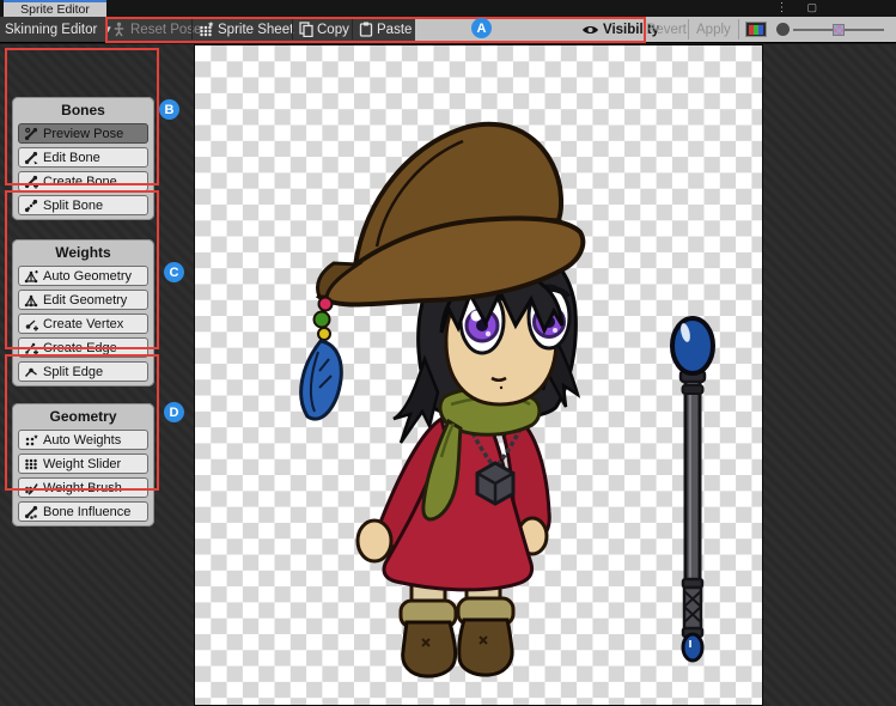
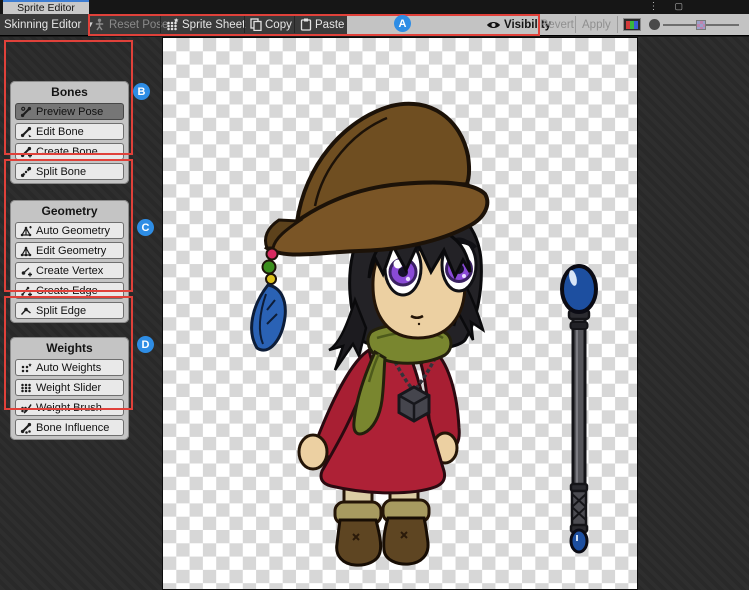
  Sprite Editor
  ⋮
  ▢
  Skinning Editor
  ▼
  Reset Poe
  Sprite Shee
  Copy
  Paste
  Visibility
  Revert
  Apply
  Bones
  Preview Pose
  Edit Bone
  Create Bone
  Split Bone
- Weights
+ Geometry
  Auto Geometry
  Edit Geometry
  Create Vertex
  Create Edge
  Split Edge
- Geometry
+ Weights
  Auto Weights
  Weight Slider
  Weight Brush
  Bone Influence
  A
  B
  C
  D
